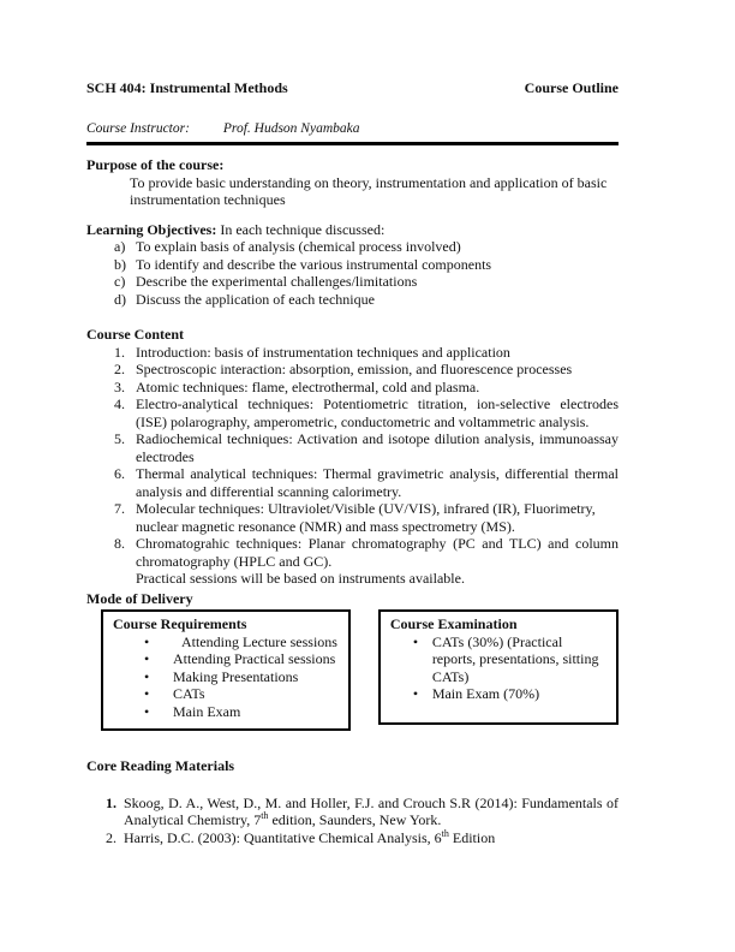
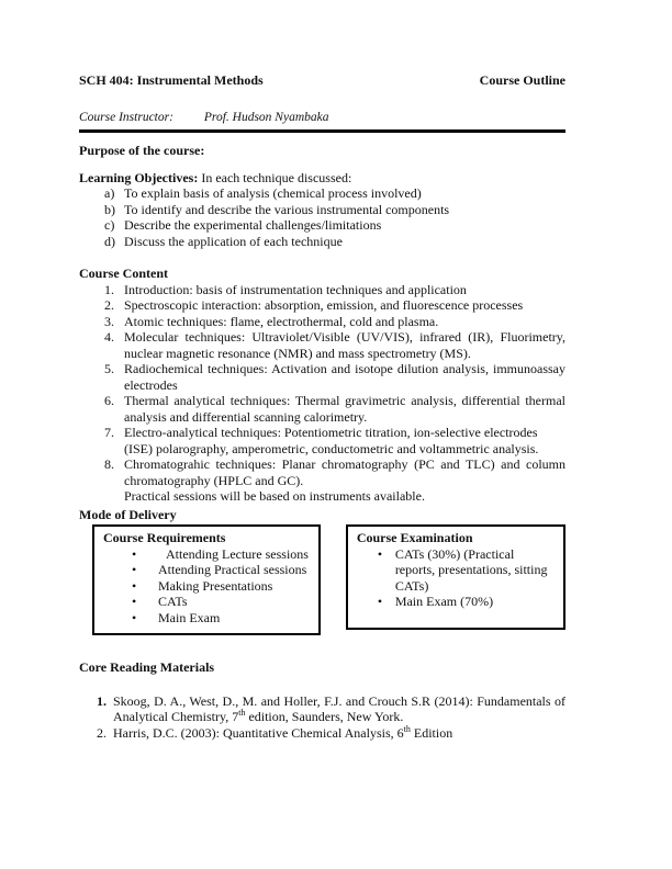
  SCH 404: Instrumental Methods
  Course Outline
  Course Instructor: Prof. Hudson Nyambaka
  Purpose of the course:
- To provide basic understanding on theory, instrumentation and application of basic instrumentation techniques
  Learning Objectives: In each technique discussed:
  a)
  To explain basis of analysis (chemical process involved)
  b)
  To identify and describe the various instrumental components
  c)
  Describe the experimental challenges/limitations
  d)
  Discuss the application of each technique
  Course Content
  1.
  Introduction: basis of instrumentation techniques and application
  2.
  Spectroscopic interaction: absorption, emission, and fluorescence processes
  3.
  Atomic techniques: flame, electrothermal, cold and plasma.
  4.
- Electro-analytical techniques: Potentiometric titration, ion-selective electrodes (ISE) polarography, amperometric, conductometric and voltammetric analysis.
+ Molecular techniques: Ultraviolet/Visible (UV/VIS), infrared (IR), Fluorimetry, nuclear magnetic resonance (NMR) and mass spectrometry (MS).
  5.
  Radiochemical techniques: Activation and isotope dilution analysis, immunoassay electrodes
  6.
  Thermal analytical techniques: Thermal gravimetric analysis, differential thermal analysis and differential scanning calorimetry.
  7.
- Molecular techniques: Ultraviolet/Visible (UV/VIS), infrared (IR), Fluorimetry, nuclear magnetic resonance (NMR) and mass spectrometry (MS).
+ Electro-analytical techniques: Potentiometric titration, ion-selective electrodes (ISE) polarography, amperometric, conductometric and voltammetric analysis.
  8.
  Chromatograhic techniques: Planar chromatography (PC and TLC) and column chromatography (HPLC and GC).
  Practical sessions will be based on instruments available.
  Mode of Delivery
  Course Requirements
  Attending Lecture sessions
  Attending Practical sessions
  Making Presentations
  CATs
  Main Exam
  Course Examination
  CATs (30%) (Practical reports, presentations, sitting CATs)
  Main Exam (70%)
  Core Reading Materials
  1.
  Skoog, D. A., West, D., M. and Holler, F.J. and Crouch S.R (2014): Fundamentals of Analytical Chemistry, 7th edition, Saunders, New York.
  2.
  Harris, D.C. (2003): Quantitative Chemical Analysis, 6th Edition
